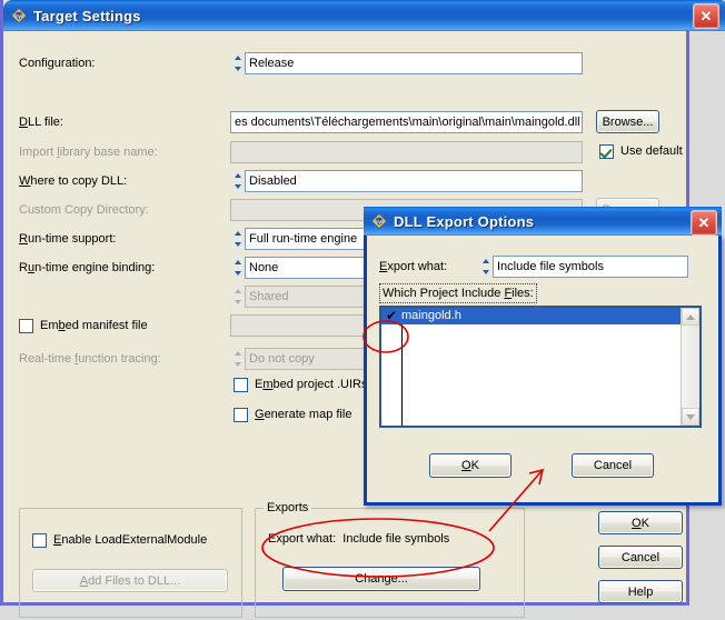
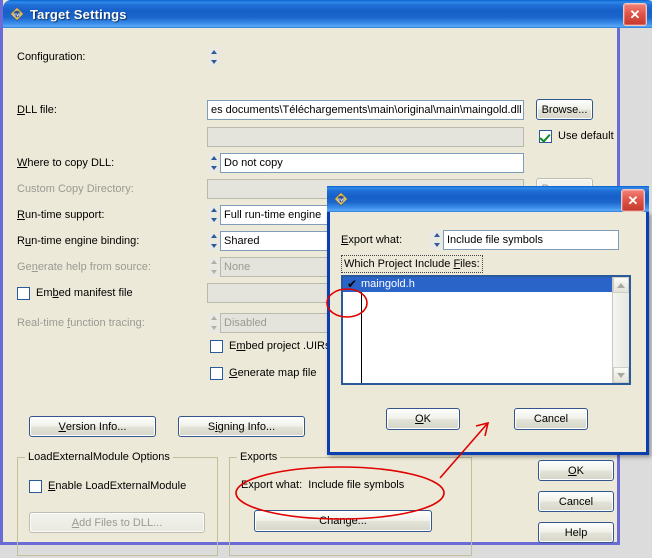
  Target Settings
  ✕
  Configuration:
- Release
  DLL file:
  es documents\Téléchargements\main\original\main\maingold.dll
  Browse...
- Import library base name:
  Use default
  Where to copy DLL:
- Disabled
+ Do not copy
  Custom Copy Directory:
  Run-time support:
  Full run-time engine
  Run-time engine binding:
- None
+ Shared
+ Generate help from source:
- Shared
+ None
  Embed manifest file
  Real-time function tracing:
- Do not copy
+ Disabled
  Embed project .UIR
  Generate map file
+ V
+ ersion Info...
+ S
+ i
+ gning Info...
+ LoadExternalModule Options
  Enable LoadExternalModule
  A
  dd Files to DLL...
  Exports
  Export what: Include file symbols
  Chan
  g
  e...
  O
  K
  Cancel
  Help
- DLL Export Options
  ✕
  Export what:
  Include file symbols
  Which Project Include Files:
  ✔
  maingold.h
  O
  K
  Cancel
